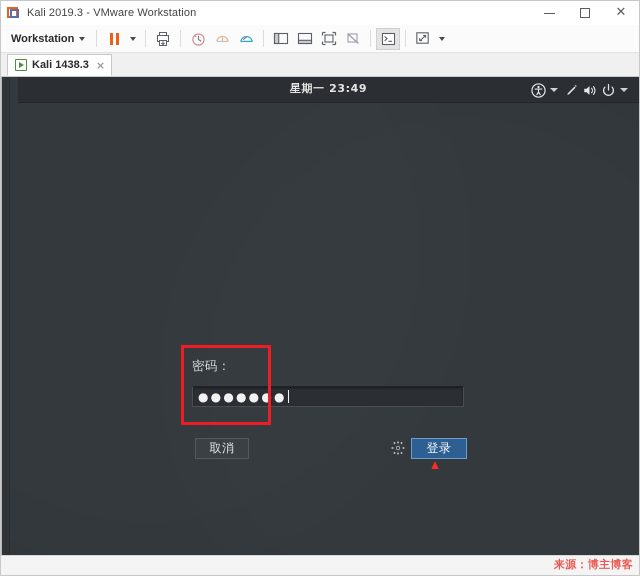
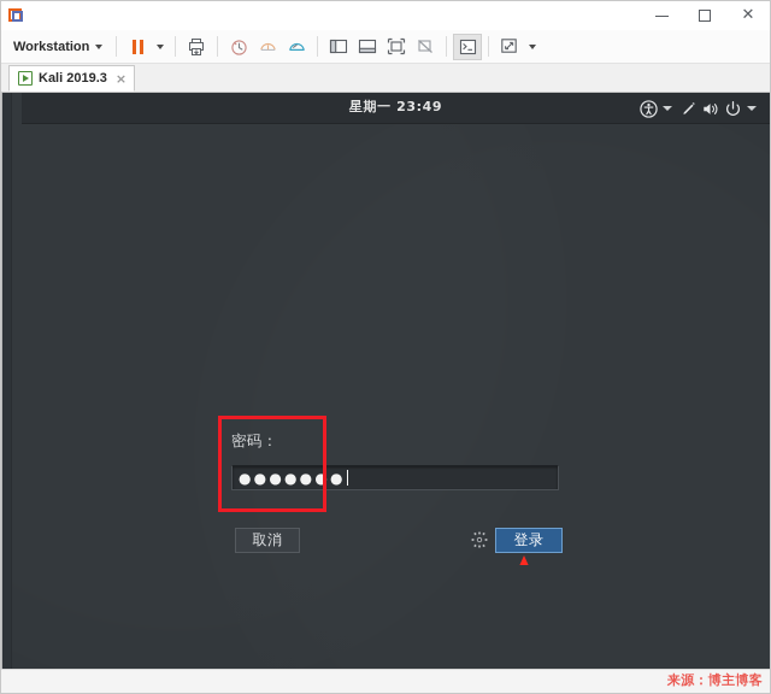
- Kali 2019.3 - VMware Workstation
  ✕
  Workstation
- Kali 1438.3
+ Kali 2019.3
  ×
  星期一 23:49
  密码：
  ●●●●●●●
  取消
  登录
  来源：博主博客
